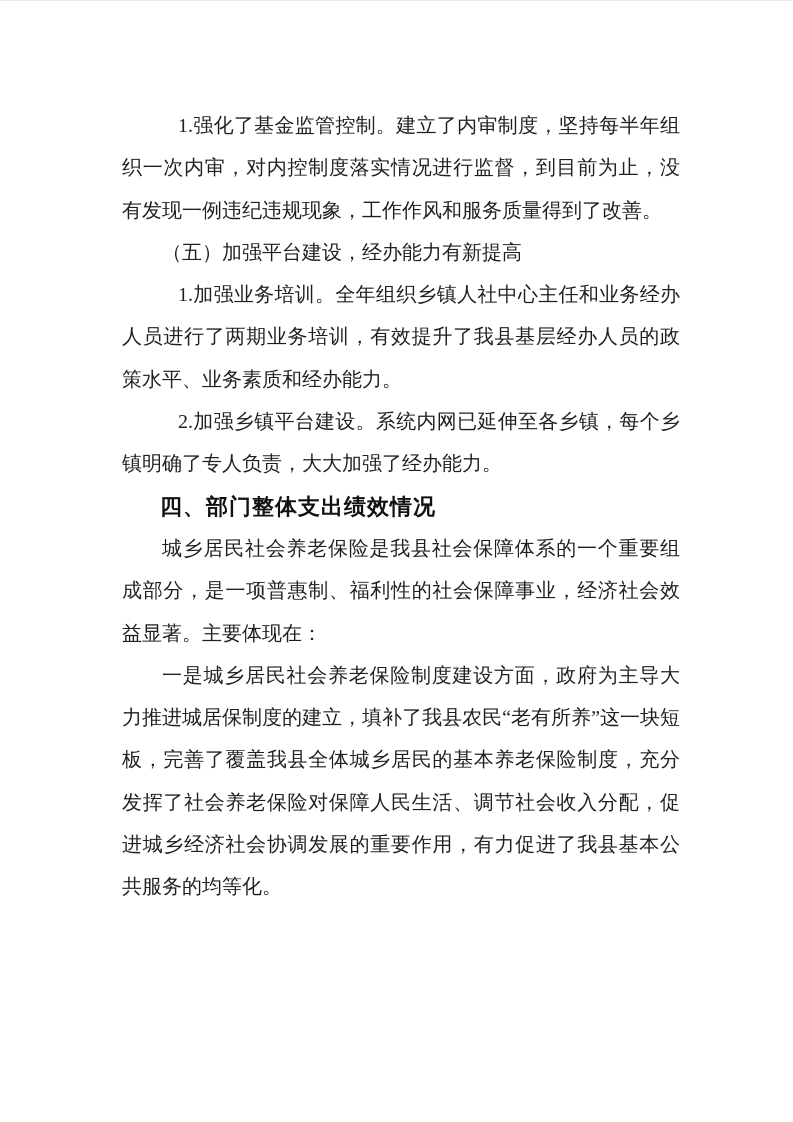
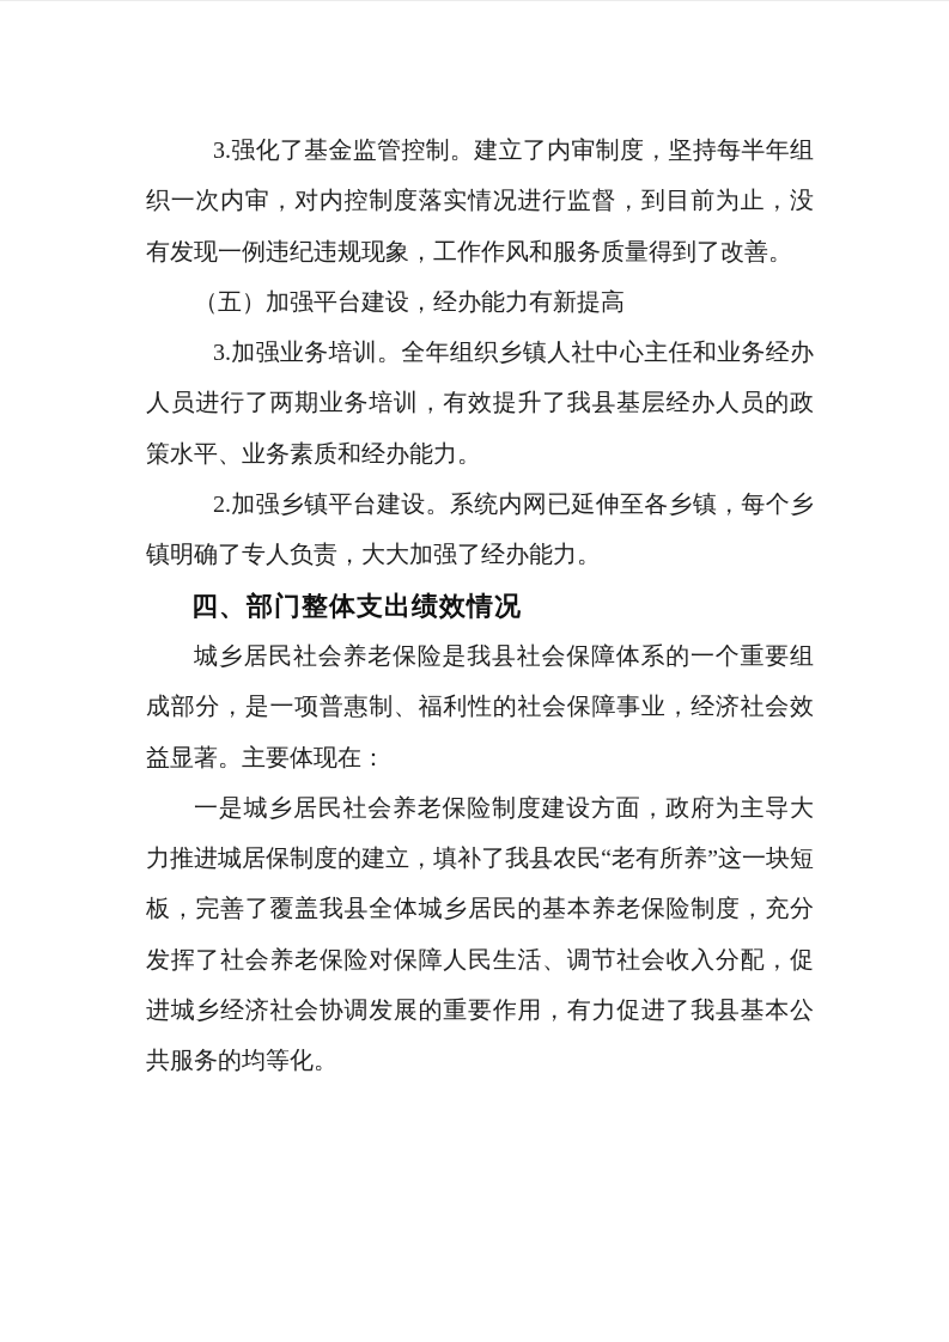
- 1.强化了基金监管控制。建立了内审制度，坚持每半年组织一次内审，对内控制度落实情况进行监督，到目前为止，没有发现一例违纪违规现象，工作作风和服务质量得到了改善。
+ 3.强化了基金监管控制。建立了内审制度，坚持每半年组织一次内审，对内控制度落实情况进行监督，到目前为止，没有发现一例违纪违规现象，工作作风和服务质量得到了改善。
  （五）加强平台建设，经办能力有新提高
- 1.加强业务培训。全年组织乡镇人社中心主任和业务经办人员进行了两期业务培训，有效提升了我县基层经办人员的政策水平、业务素质和经办能力。
+ 3.加强业务培训。全年组织乡镇人社中心主任和业务经办人员进行了两期业务培训，有效提升了我县基层经办人员的政策水平、业务素质和经办能力。
  2.加强乡镇平台建设。系统内网已延伸至各乡镇，每个乡镇明确了专人负责，大大加强了经办能力。
  四、部门整体支出绩效情况
  城乡居民社会养老保险是我县社会保障体系的一个重要组成部分，是一项普惠制、福利性的社会保障事业，经济社会效益显著。主要体现在：
  一是城乡居民社会养老保险制度建设方面，政府为主导大力推进城居保制度的建立，填补了我县农民“老有所养”这一块短板，完善了覆盖我县全体城乡居民的基本养老保险制度，充分发挥了社会养老保险对保障人民生活、调节社会收入分配，促进城乡经济社会协调发展的重要作用，有力促进了我县基本公共服务的均等化。
